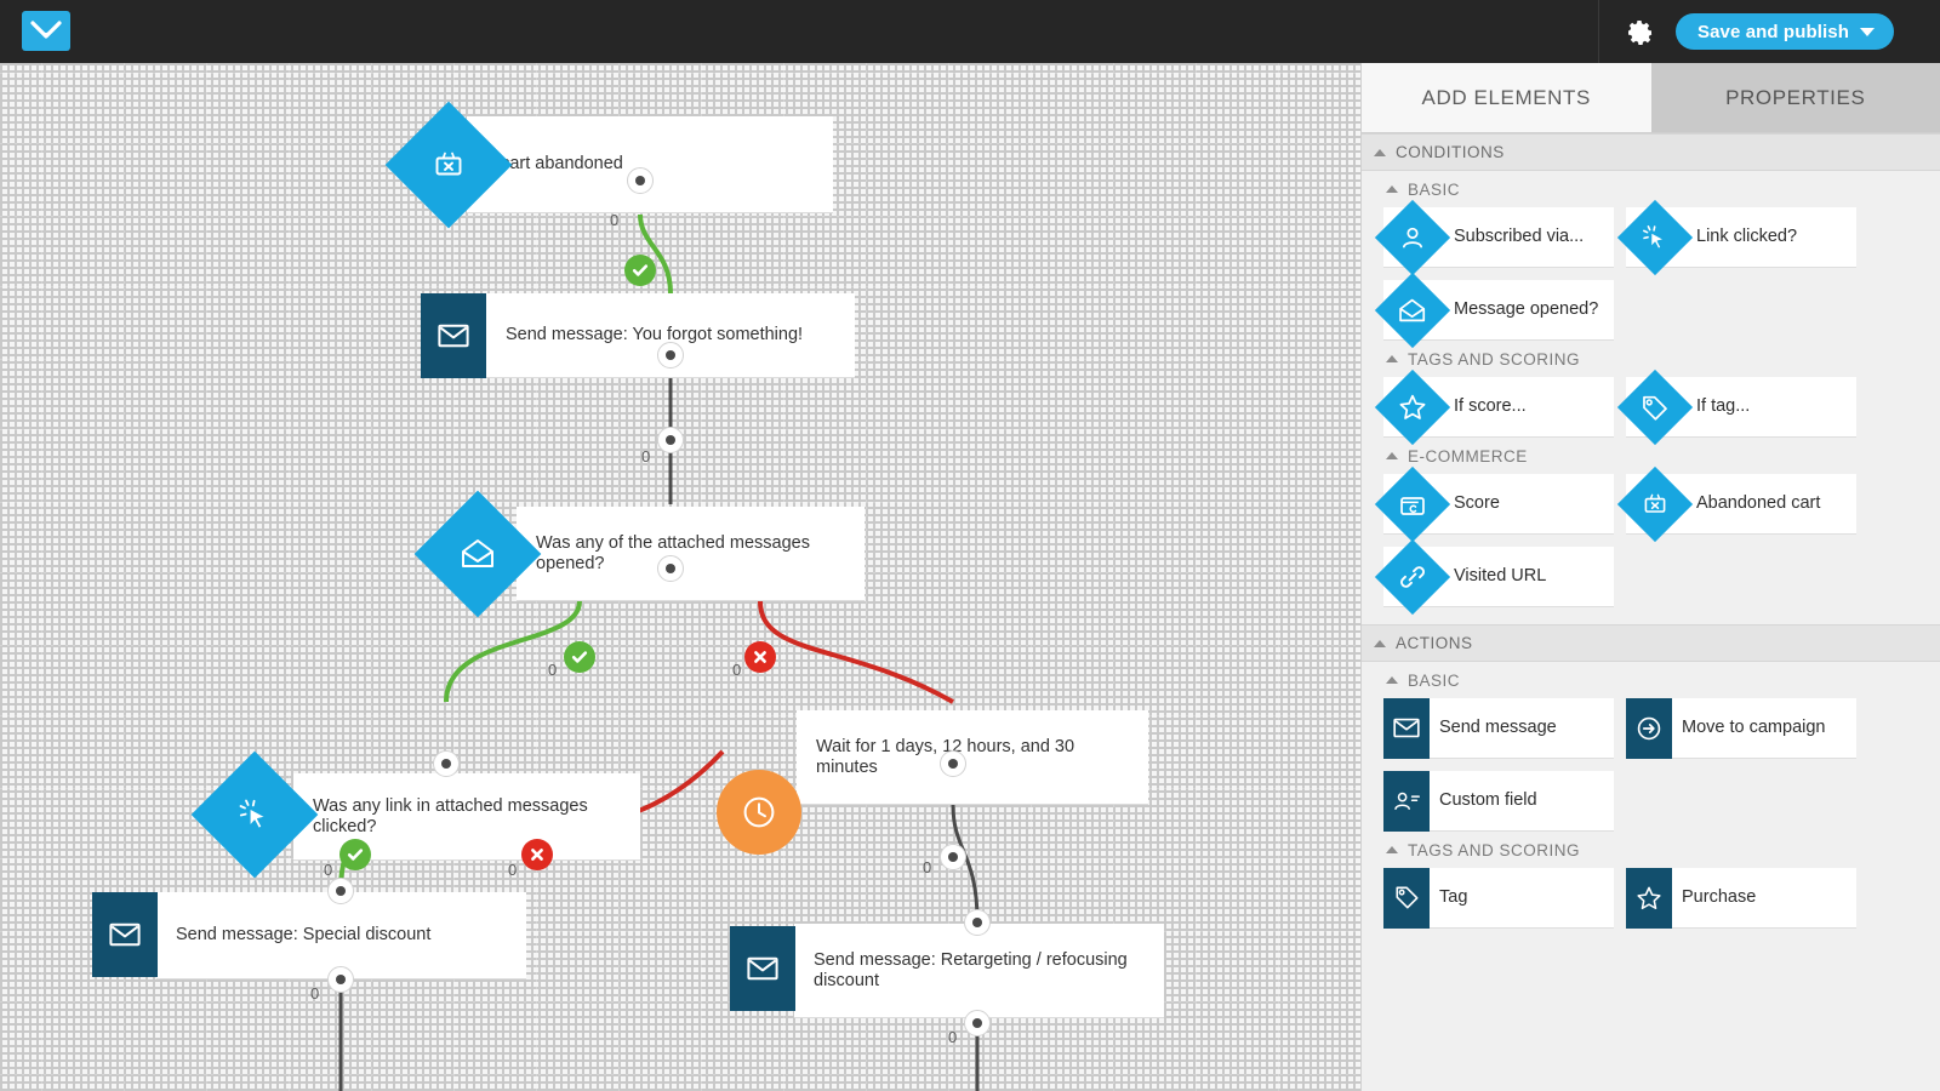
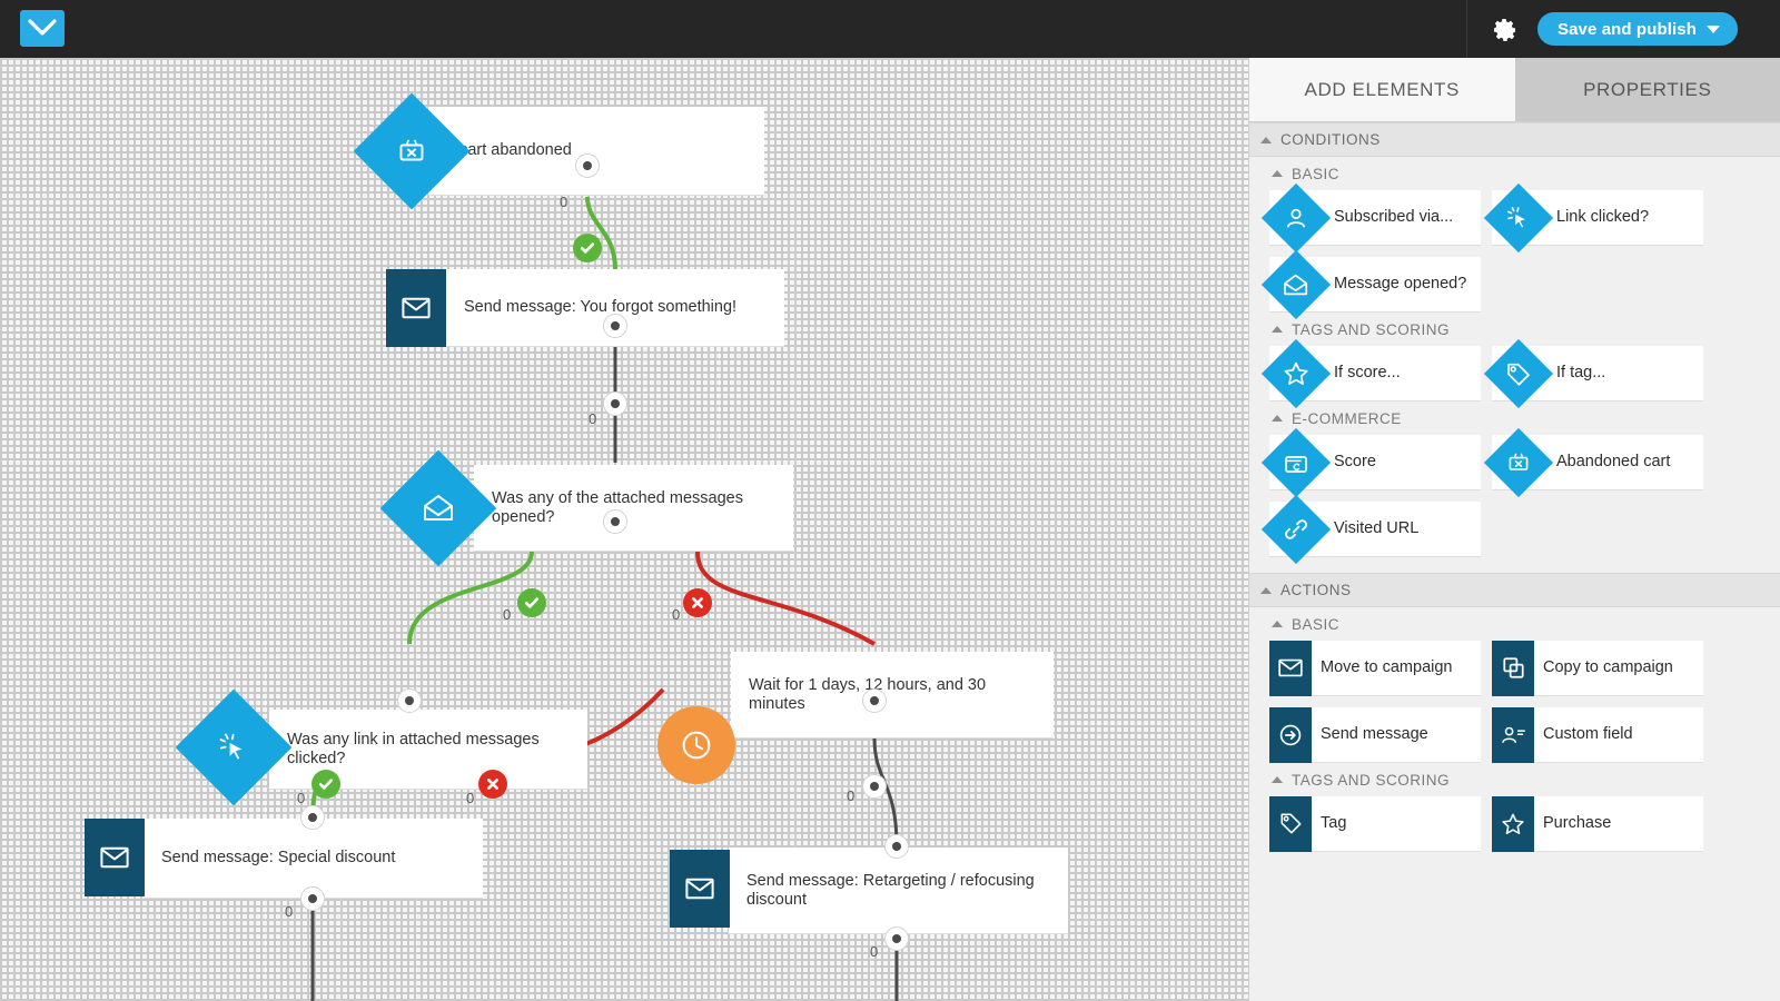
  Save and publish
  art abandoned
  0
  Send message: You forgot something!
  0
  Was any of the attached messages opened?
  0
  0
  Was any link in attached messages clicked?
  0
  0
  Wait for 1 days, 12 hours, and 30 minutes
  0
  Send message: Special discount
  0
  Send message: Retargeting / refocusing discount
  0
  ADD ELEMENTS
  PROPERTIES
  CONDITIONS
  BASIC
  Subscribed via...
  Link clicked?
  Message opened?
  TAGS AND SCORING
  If score...
  If tag...
  E-COMMERCE
  Score
  Abandoned cart
  Visited URL
  ACTIONS
  BASIC
- Send message
+ Move to campaign
+ Copy to campaign
- Move to campaign
+ Send message
  Custom field
  TAGS AND SCORING
  Tag
  Purchase
